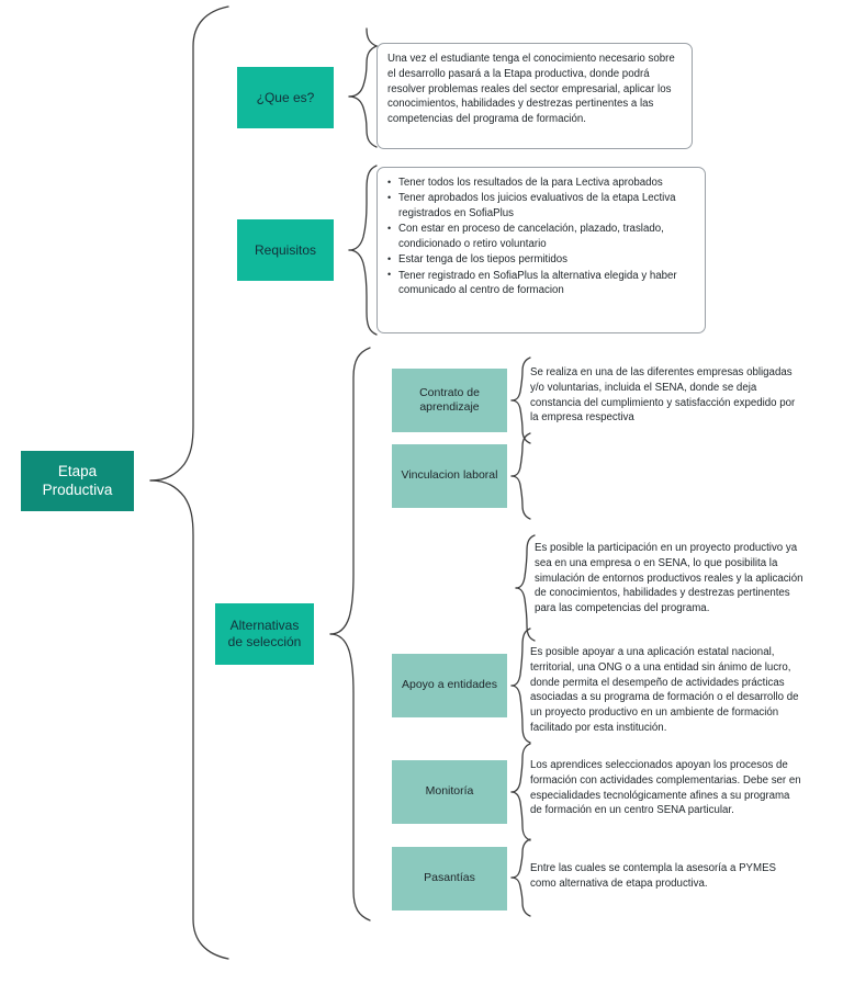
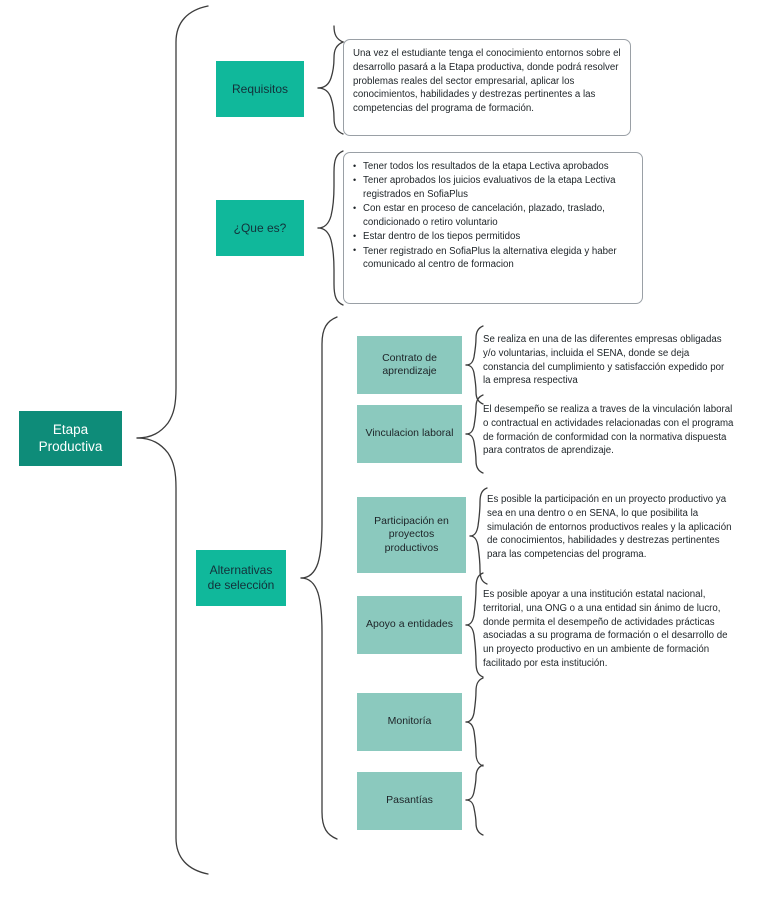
  Etapa
  Productiva
- ¿Que es?
+ Requisitos
- Una vez el estudiante tenga el conocimiento necesario sobre el desarrollo pasará a la Etapa productiva, donde podrá resolver problemas reales del sector empresarial, aplicar los conocimientos, habilidades y destrezas pertinentes a las competencias del programa de formación.
+ Una vez el estudiante tenga el conocimiento entornos sobre el desarrollo pasará a la Etapa productiva, donde podrá resolver problemas reales del sector empresarial, aplicar los conocimientos, habilidades y destrezas pertinentes a las competencias del programa de formación.
- Requisitos
+ ¿Que es?
- Tener todos los resultados de la para Lectiva aprobados
+ Tener todos los resultados de la etapa Lectiva aprobados
  Tener aprobados los juicios evaluativos de la etapa Lectiva registrados en SofiaPlus
  Con estar en proceso de cancelación, plazado, traslado, condicionado o retiro voluntario
- Estar tenga de los tiepos permitidos
+ Estar dentro de los tiepos permitidos
  Tener registrado en SofiaPlus la alternativa elegida y haber comunicado al centro de formacion
  Alternativas
  de selección
  Contrato de
  aprendizaje
  Se realiza en una de las diferentes empresas obligadas y/o voluntarias, incluida el SENA, donde se deja constancia del cumplimiento y satisfacción expedido por la empresa respectiva
  Vinculacion laboral
+ El desempeño se realiza a traves de la vinculación laboral o contractual en actividades relacionadas con el programa de formación de conformidad con la normativa dispuesta para contratos de aprendizaje.
+ Participación en
+ proyectos
+ productivos
- Es posible la participación en un proyecto productivo ya sea en una empresa o en SENA, lo que posibilita la simulación de entornos productivos reales y la aplicación de conocimientos, habilidades y destrezas pertinentes para las competencias del programa.
+ Es posible la participación en un proyecto productivo ya sea en una dentro o en SENA, lo que posibilita la simulación de entornos productivos reales y la aplicación de conocimientos, habilidades y destrezas pertinentes para las competencias del programa.
  Apoyo a entidades
- Es posible apoyar a una aplicación estatal nacional, territorial, una ONG o a una entidad sin ánimo de lucro, donde permita el desempeño de actividades prácticas asociadas a su programa de formación o el desarrollo de un proyecto productivo en un ambiente de formación facilitado por esta institución.
+ Es posible apoyar a una institución estatal nacional, territorial, una ONG o a una entidad sin ánimo de lucro, donde permita el desempeño de actividades prácticas asociadas a su programa de formación o el desarrollo de un proyecto productivo en un ambiente de formación facilitado por esta institución.
  Monitoría
- Los aprendices seleccionados apoyan los procesos de formación con actividades complementarias. Debe ser en especialidades tecnológicamente afines a su programa de formación en un centro SENA particular.
  Pasantías
- Entre las cuales se contempla la asesoría a PYMES como alternativa de etapa productiva.
